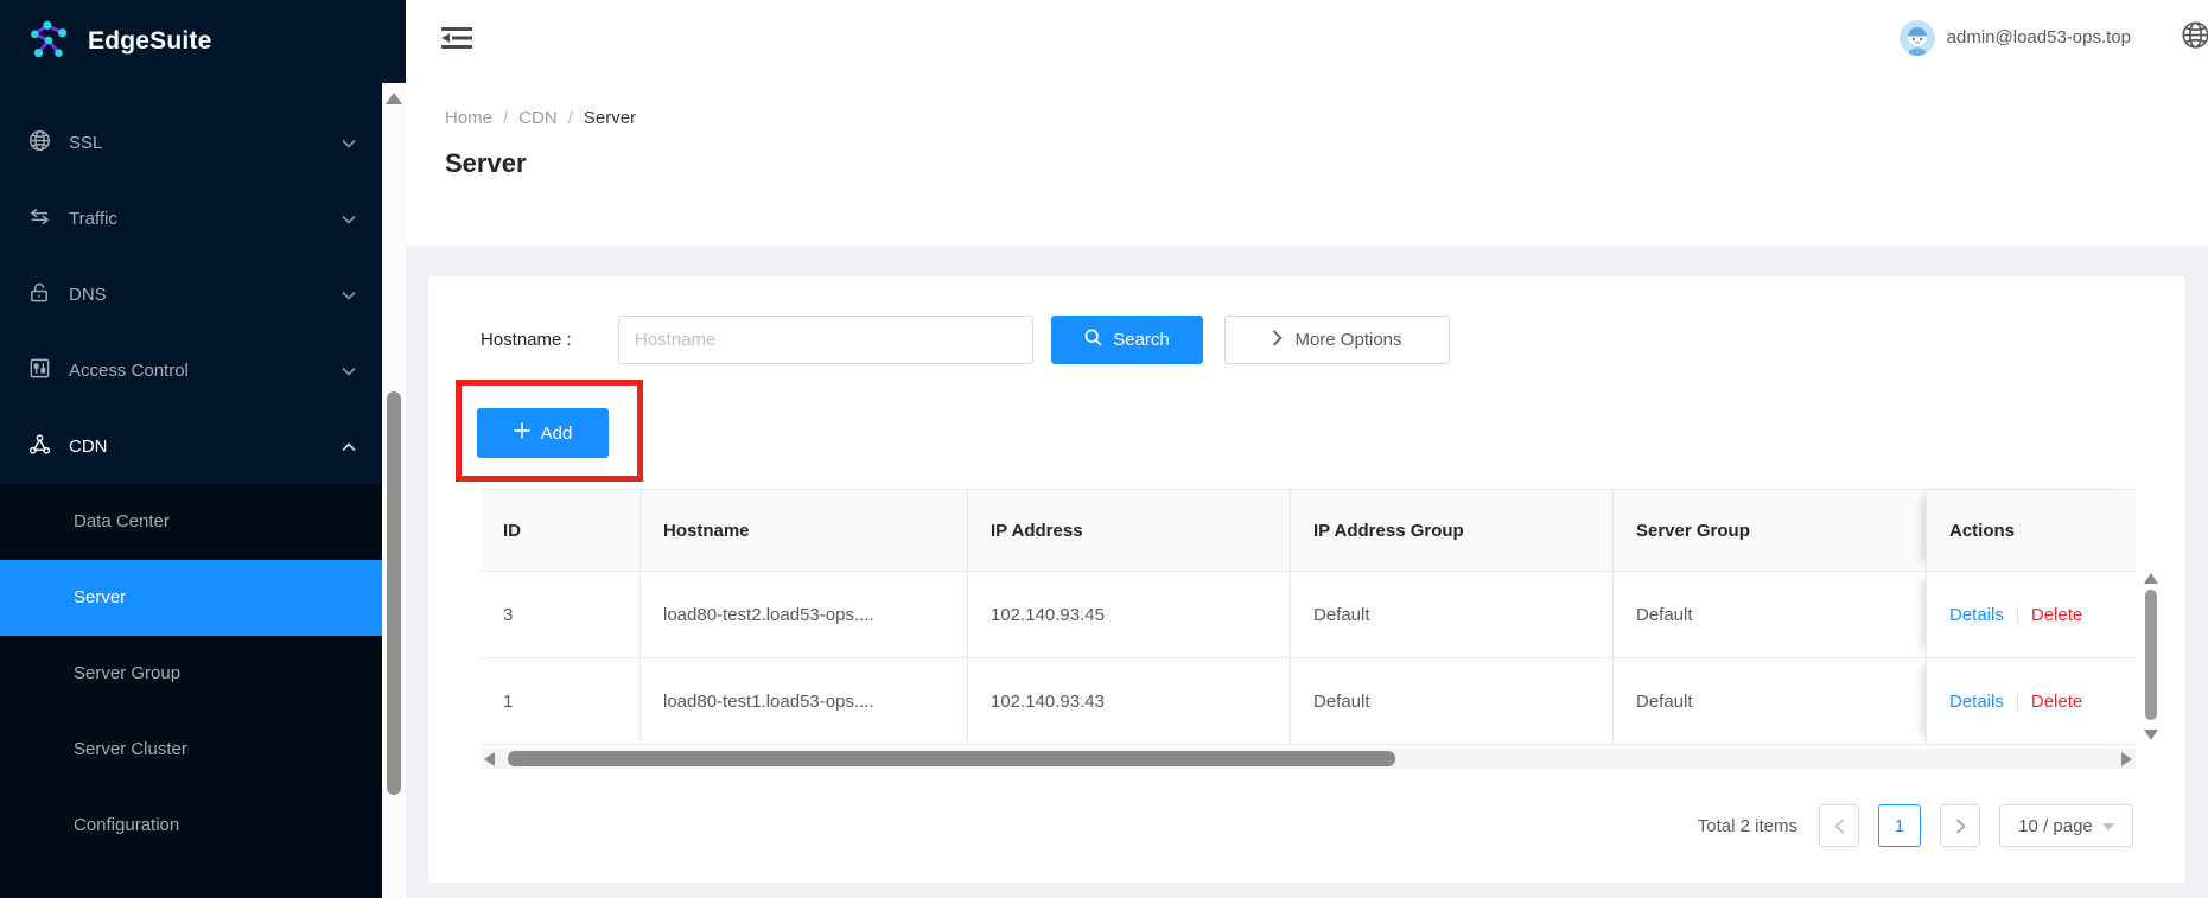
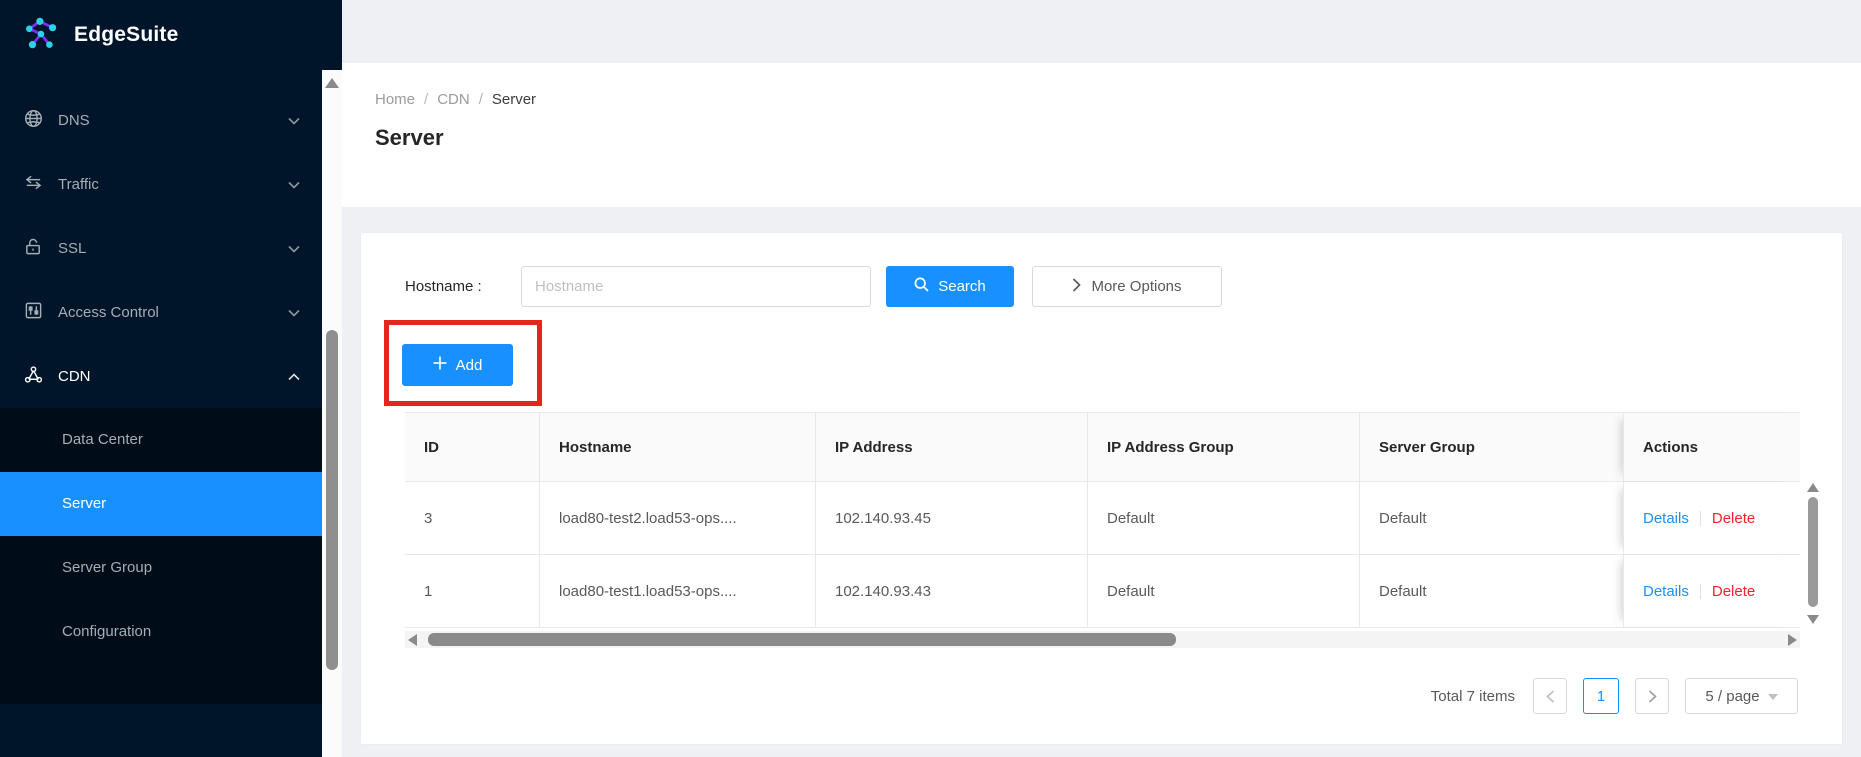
  EdgeSuite
- SSL
+ DNS
  Traffic
- DNS
+ SSL
  Access Control
  CDN
  Data Center
  Server
  Server Group
- Server Cluster
  Configuration
- admin@load53-ops.top
  Home
  /
  CDN
  /
  Server
  Server
  Hostname :
  Hostname
  Search
  More Options
  Add
  ID
  Hostname
  IP Address
  IP Address Group
  Server Group
  Actions
  3
  load80-test2.load53-ops....
  102.140.93.45
  Default
  Default
  Details
  Delete
  1
  load80-test1.load53-ops....
  102.140.93.43
  Default
  Default
  Details
  Delete
- Total 2 items
+ Total 7 items
  1
- 10 / page
+ 5 / page
